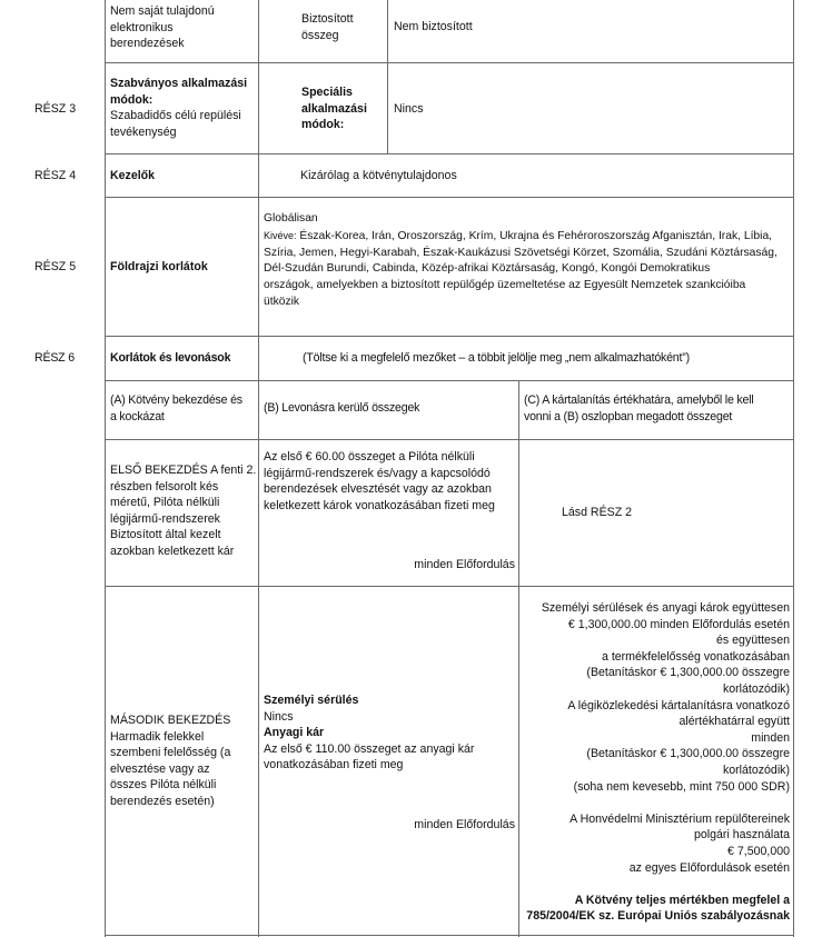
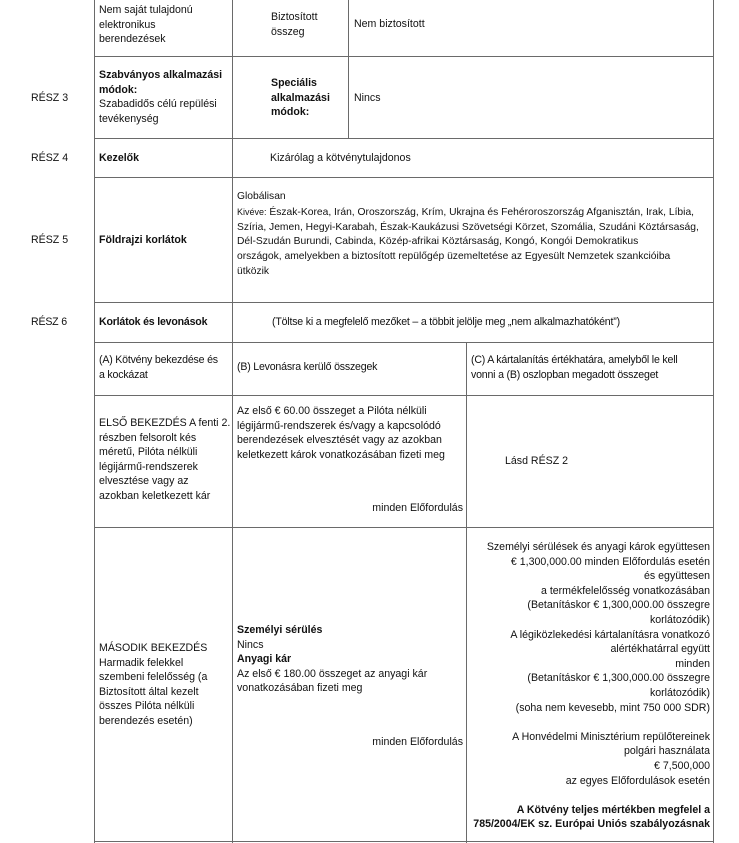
  Nem saját tulajdonú
  elektronikus
  berendezések
  Biztosított
  összeg
  Nem biztosított
  RÉSZ 3
  Szabványos alkalmazási
  módok:
  Szabadidős célú repülési
  tevékenység
  Speciális
  alkalmazási
  módok:
  Nincs
  RÉSZ 4
  Kezelők
  Kizárólag a kötvénytulajdonos
  RÉSZ 5
  Földrajzi korlátok
  Globálisan
  Kivéve: Észak-Korea, Irán, Oroszország, Krím, Ukrajna és Fehéroroszország Afganisztán, Irak, Líbia,
  Szíria, Jemen, Hegyi-Karabah, Észak-Kaukázusi Szövetségi Körzet, Szomália, Szudáni Köztársaság,
  Dél-Szudán Burundi, Cabinda, Közép-afrikai Köztársaság, Kongó, Kongói Demokratikus
  országok, amelyekben a biztosított repülőgép üzemeltetése az Egyesült Nemzetek szankcióiba
  ütközik
  RÉSZ 6
  Korlátok és levonások
  (Töltse ki a megfelelő mezőket – a többit jelölje meg „nem alkalmazhatóként”)
  (A) Kötvény bekezdése és
  a kockázat
  (B) Levonásra kerülő összegek
  (C) A kártalanítás értékhatára, amelyből le kell
  vonni a (B) oszlopban megadott összeget
  ELSŐ BEKEZDÉS A fenti 2.
  részben felsorolt kés
  méretű, Pilóta nélküli
  légijármű-rendszerek
- Biztosított által kezelt
+ elvesztése vagy az
  azokban keletkezett kár
  Az első € 60.00 összeget a Pilóta nélküli
  légijármű-rendszerek és/vagy a kapcsolódó
  berendezések elvesztését vagy az azokban
  keletkezett károk vonatkozásában fizeti meg
  minden Előfordulás
  Lásd RÉSZ 2
  MÁSODIK BEKEZDÉS
  Harmadik felekkel
  szembeni felelősség (a
- elvesztése vagy az
+ Biztosított által kezelt
  összes Pilóta nélküli
  berendezés esetén)
  Személyi sérülés
  Nincs
  Anyagi kár
- Az első € 110.00 összeget az anyagi kár
+ Az első € 180.00 összeget az anyagi kár
  vonatkozásában fizeti meg
  minden Előfordulás
  Személyi sérülések és anyagi károk együttesen
  € 1,300,000.00 minden Előfordulás esetén
  és együttesen
  a termékfelelősség vonatkozásában
  (Betanításkor € 1,300,000.00 összegre
  korlátozódik)
  A légiközlekedési kártalanításra vonatkozó
  alértékhatárral együtt
  minden
  (Betanításkor € 1,300,000.00 összegre
  korlátozódik)
  (soha nem kevesebb, mint 750 000 SDR)
  A Honvédelmi Minisztérium repülőtereinek
  polgári használata
  € 7,500,000
  az egyes Előfordulások esetén
  A Kötvény teljes mértékben megfelel a
  785/2004/EK sz. Európai Uniós szabályozásnak
